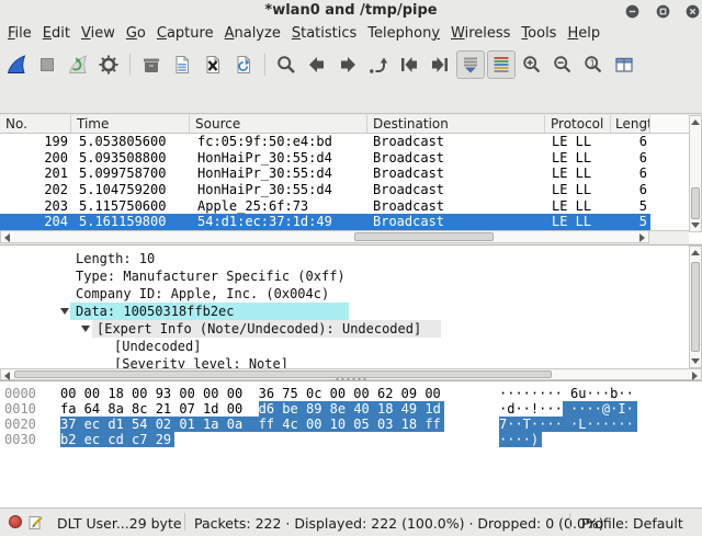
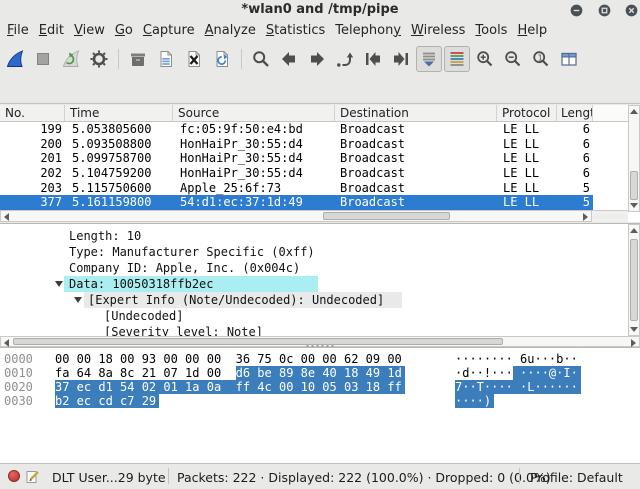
  *wlan0 and /tmp/pipe
  File
  Edit
  View
  Go
  Capture
  Analyze
  Statistics
  Telephony
  Wireless
  Tools
  Help
  1
  No.
  Time
  Source
  Destination
  Protocol
  199
  5.053805600
  fc:05:9f:50:e4:bd
  Broadcast
  LE LL
  6
  200
  5.093508800
  HonHaiPr_30:55:d4
  Broadcast
  LE LL
  6
  201
  5.099758700
  HonHaiPr_30:55:d4
  Broadcast
  LE LL
  6
  202
  5.104759200
  HonHaiPr_30:55:d4
  Broadcast
  LE LL
  6
  203
  5.115750600
  Apple_25:6f:73
  Broadcast
  LE LL
  5
- 204
+ 377
  5.161159800
  54:d1:ec:37:1d:49
  Broadcast
  LE LL
  5
  Length: 10
  Type: Manufacturer Specific (0xff)
  Company ID: Apple, Inc. (0x004c)
  Data: 10050318ffb2ec
  [Expert Info (Note/Undecoded): Undecoded]
  [Undecoded]
  [Severity level: Note]
  0000
  00 00 18 00 93 00 00 00 36 75 0c 00 00 62 09 00
  ········ 6u···b··
  0010
  fa 64 8a 8c 21 07 1d 00 d6 be 89 8e 40 18 49 1d
  ·d··!··· ····@·I·
  0020
  37 ec d1 54 02 01 1a 0a ff 4c 00 10 05 03 18 ff
  7··T···· ·L······
  0030
  b2 ec cd c7 29
  ····)
  DLT User...29 byte
  Packets: 222 · Displayed: 222 (100.0%) · Dropped: 0 (.0%)
  Profile: Default
